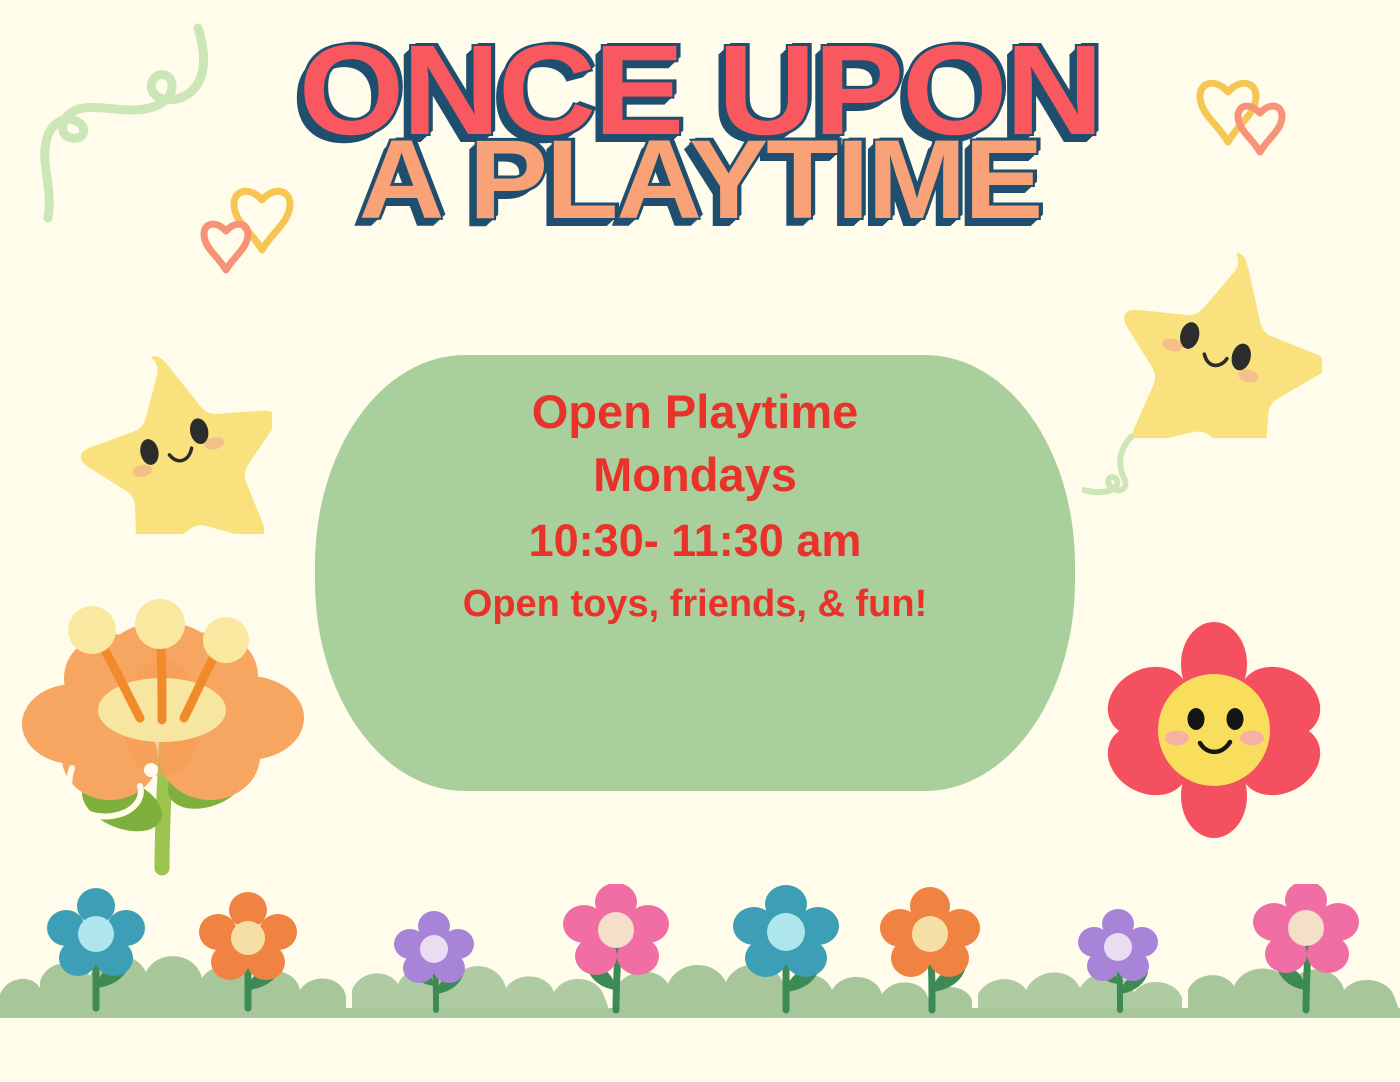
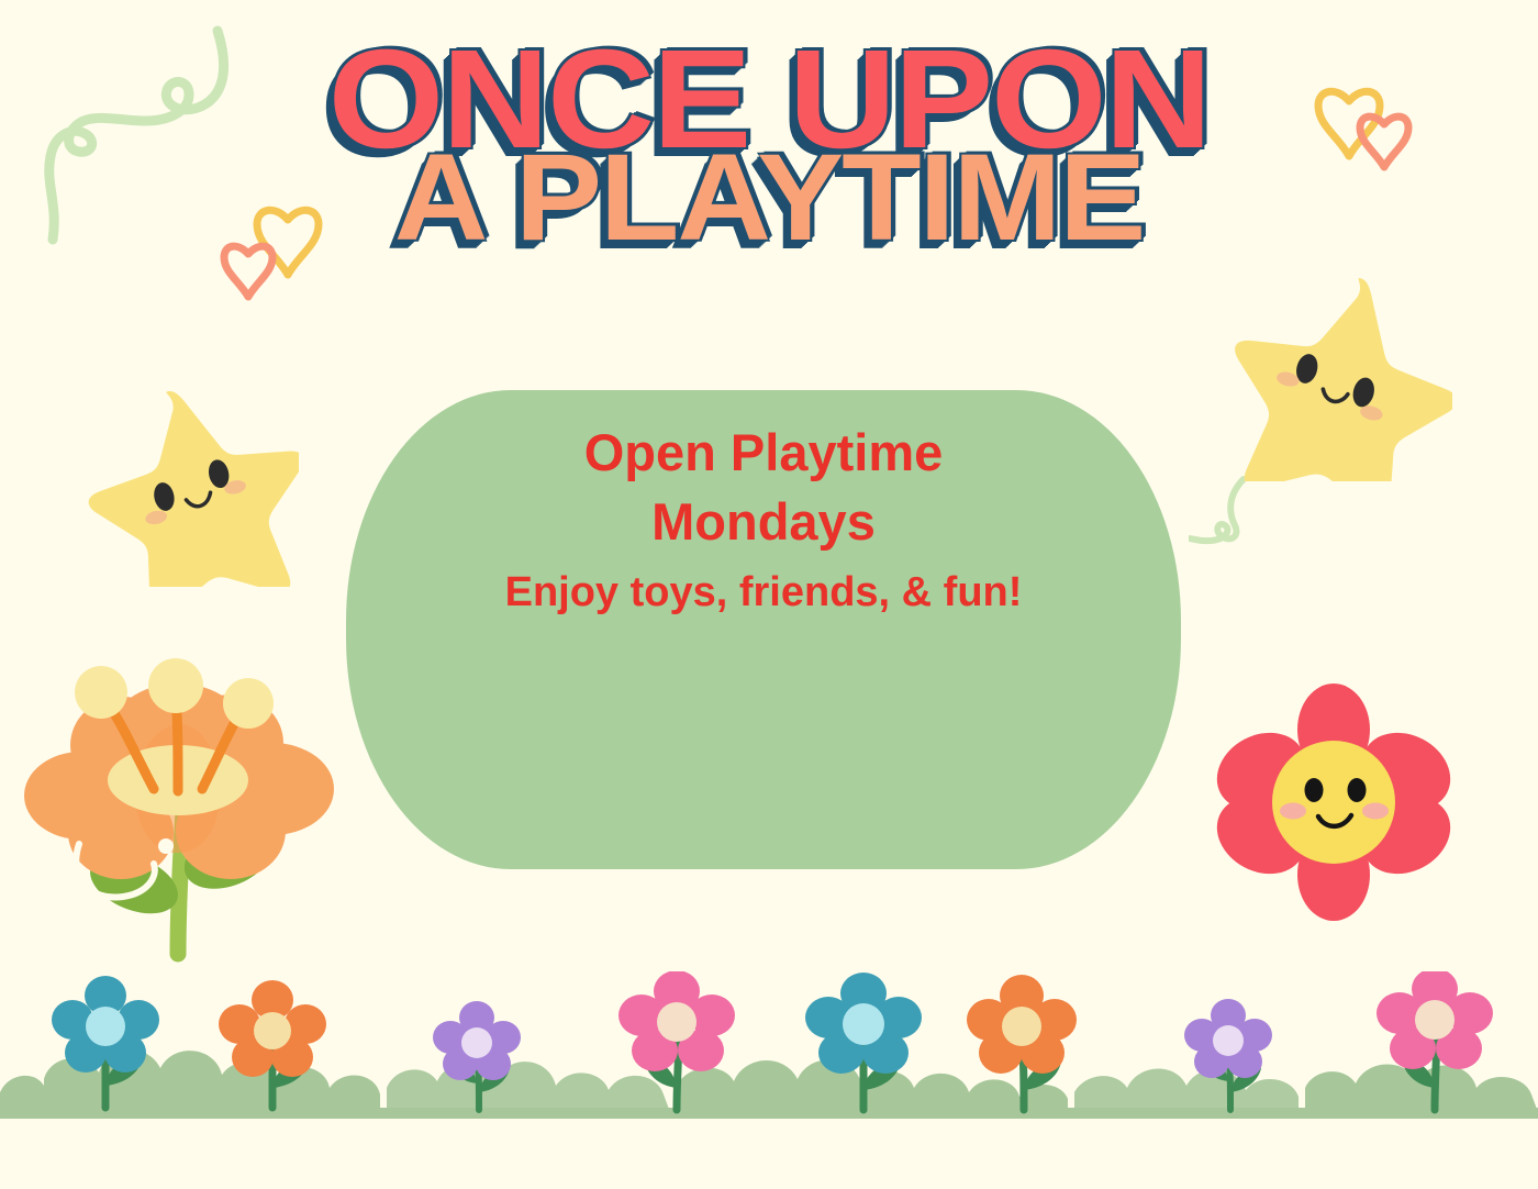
  ONCE UPON
  A PLAYTIME
  Open Playtime
  Mondays
- 10:30- 11:30 am
- Open toys, friends, & fun!
+ Enjoy toys, friends, & fun!
